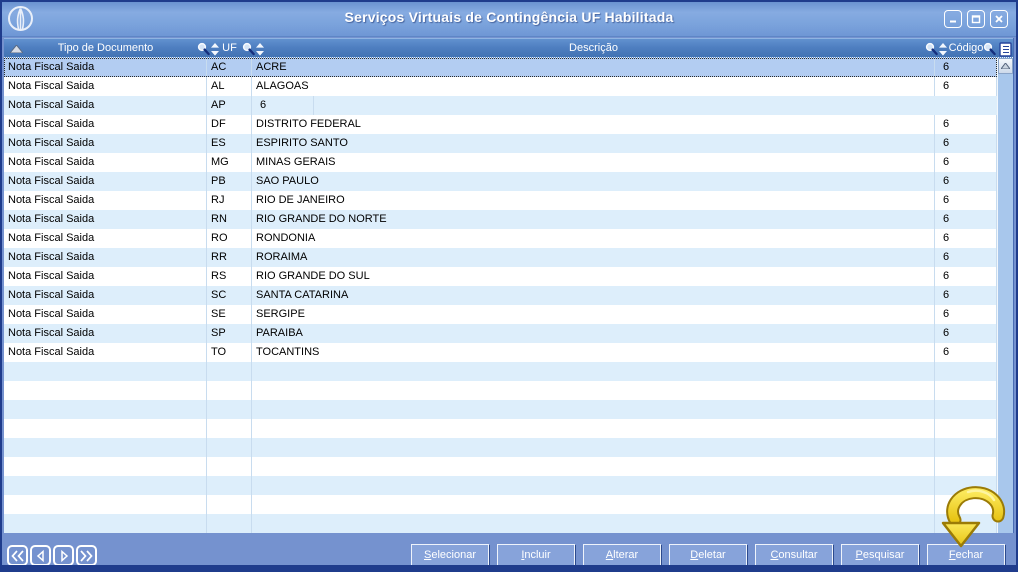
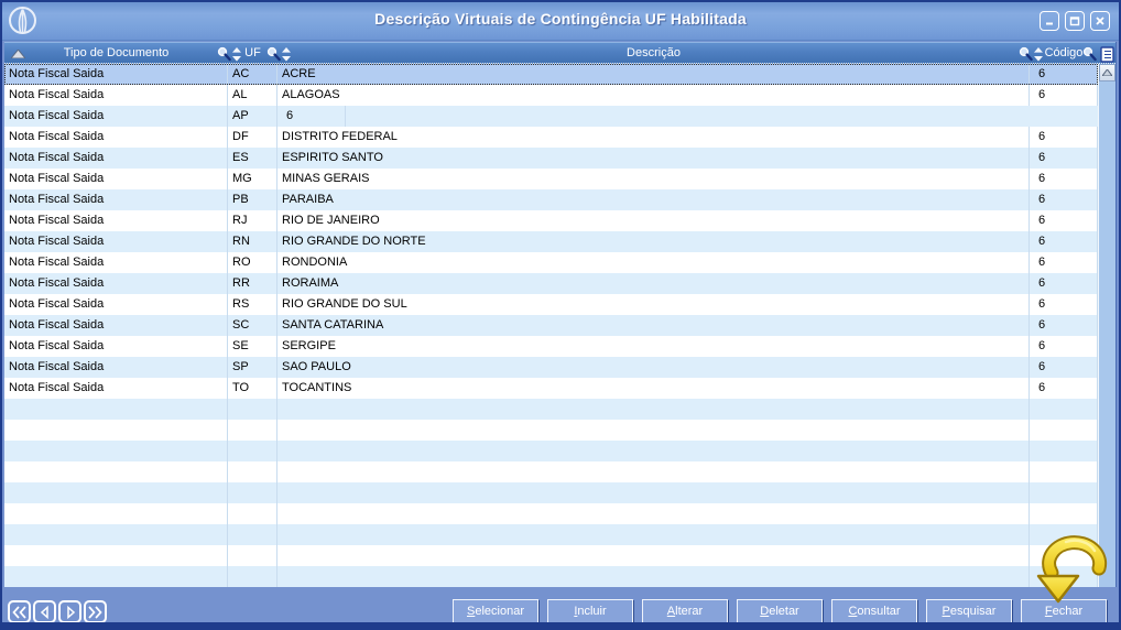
- Serviços Virtuais de Contingência UF Habilitada
+ Descrição Virtuais de Contingência UF Habilitada
  Tipo de Documento
  UF
  Descrição
  Código
  Nota Fiscal Saida
  AC
  ACRE
  6
  Nota Fiscal Saida
  AL
  ALAGOAS
  6
  Nota Fiscal Saida
  AP
  6
  Nota Fiscal Saida
  DF
  DISTRITO FEDERAL
  6
  Nota Fiscal Saida
  ES
  ESPIRITO SANTO
  6
  Nota Fiscal Saida
  MG
  MINAS GERAIS
  6
  Nota Fiscal Saida
  PB
- SAO PAULO
+ PARAIBA
  6
  Nota Fiscal Saida
  RJ
  RIO DE JANEIRO
  6
  Nota Fiscal Saida
  RN
  RIO GRANDE DO NORTE
  6
  Nota Fiscal Saida
  RO
  RONDONIA
  6
  Nota Fiscal Saida
  RR
  RORAIMA
  6
  Nota Fiscal Saida
  RS
  RIO GRANDE DO SUL
  6
  Nota Fiscal Saida
  SC
  SANTA CATARINA
  6
  Nota Fiscal Saida
  SE
  SERGIPE
  6
  Nota Fiscal Saida
  SP
- PARAIBA
+ SAO PAULO
  6
  Nota Fiscal Saida
  TO
  TOCANTINS
  6
  Selecionar
  Incluir
  Alterar
  Deletar
  Consultar
  Pesquisar
  Fechar
